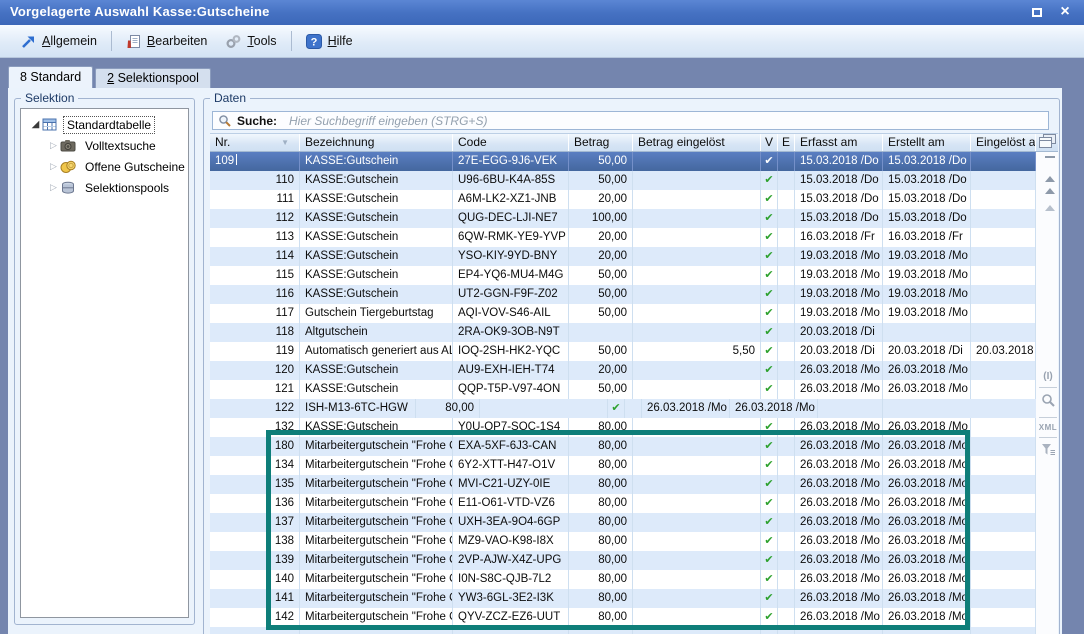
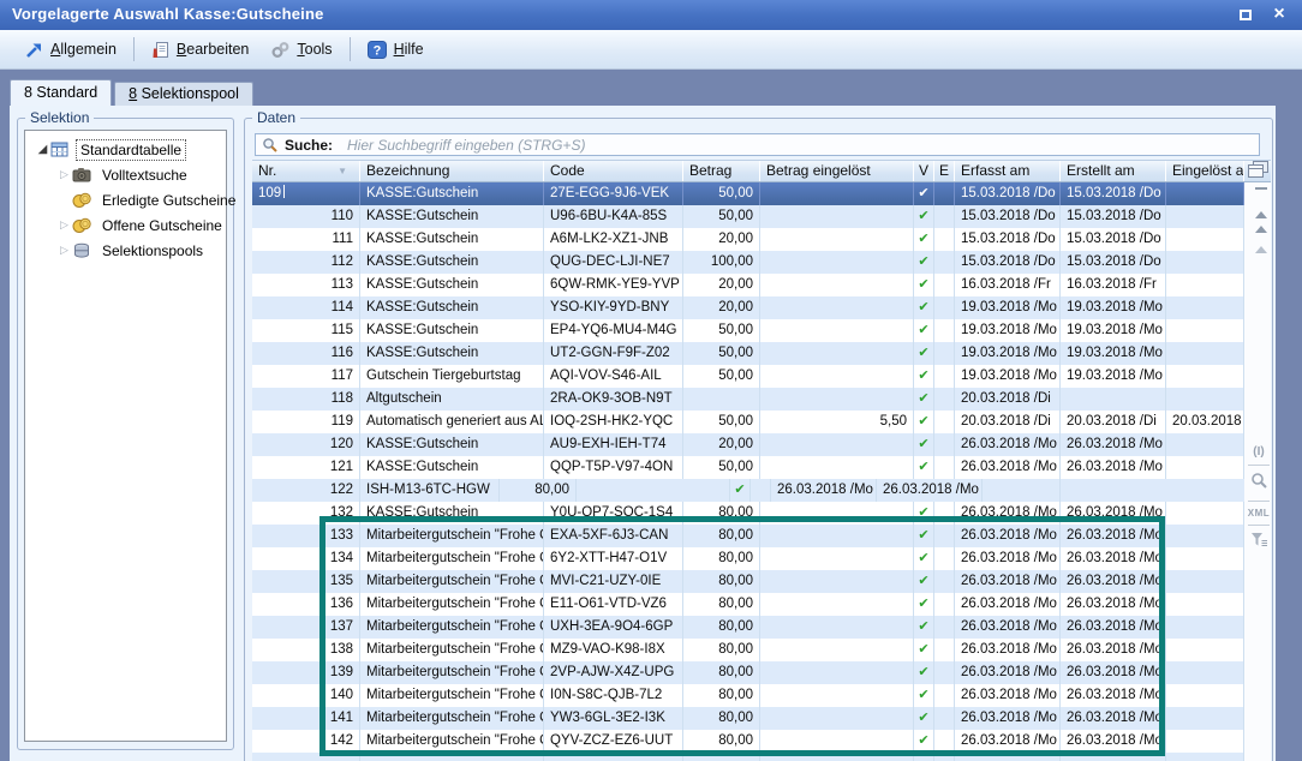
  Vorgelagerte Auswahl Kasse:Gutscheine
  ×
  Allgemein
  Bearbeiten
  Tools
  ?
  Hilfe
  8 Standard
- 2 Selektionspool
+ 8 Selektionspool
  Selektion
  ◢
  Standardtabelle
  ▷
  Volltextsuche
+ Erledigte Gutscheine
  ▷
  Offene Gutscheine
  ▷
  Selektionspools
  Daten
  Suche:
  Hier Suchbegriff eingeben (STRG+S)
  Nr.
  ▼
  Bezeichnung
  Code
  Betrag
  Betrag eingelöst
  V
  E
  Erfasst am
  Erstellt am
  Eingelöst a
  109
  KASSE:Gutschein
  27E-EGG-9J6-VEK
  50,00
  ✔
  15.03.2018 /Do
  15.03.2018 /Do
  110
  KASSE:Gutschein
  U96-6BU-K4A-85S
  50,00
  ✔
  15.03.2018 /Do
  15.03.2018 /Do
  111
  KASSE:Gutschein
  A6M-LK2-XZ1-JNB
  20,00
  ✔
  15.03.2018 /Do
  15.03.2018 /Do
  112
  KASSE:Gutschein
  QUG-DEC-LJI-NE7
  100,00
  ✔
  15.03.2018 /Do
  15.03.2018 /Do
  113
  KASSE:Gutschein
  6QW-RMK-YE9-YVP
  20,00
  ✔
  16.03.2018 /Fr
  16.03.2018 /Fr
  114
  KASSE:Gutschein
  YSO-KIY-9YD-BNY
  20,00
  ✔
  19.03.2018 /Mo
  19.03.2018 /Mo
  115
  KASSE:Gutschein
  EP4-YQ6-MU4-M4G
  50,00
  ✔
  19.03.2018 /Mo
  19.03.2018 /Mo
  116
  KASSE:Gutschein
  UT2-GGN-F9F-Z02
  50,00
  ✔
  19.03.2018 /Mo
  19.03.2018 /Mo
  117
  Gutschein Tiergeburtstag
  AQI-VOV-S46-AIL
  50,00
  ✔
  19.03.2018 /Mo
  19.03.2018 /Mo
  118
  Altgutschein
  2RA-OK9-3OB-N9T
  ✔
  20.03.2018 /Di
  119
  Automatisch generiert aus AL
  IOQ-2SH-HK2-YQC
  50,00
  5,50
  ✔
  20.03.2018 /Di
  20.03.2018 /Di
  20.03.2018
  120
  KASSE:Gutschein
  AU9-EXH-IEH-T74
  20,00
  ✔
  26.03.2018 /Mo
  26.03.2018 /Mo
  121
  KASSE:Gutschein
  QQP-T5P-V97-4ON
  50,00
  ✔
  26.03.2018 /Mo
  26.03.2018 /Mo
  122
  ISH-M13-6TC-HGW
  80,00
  ✔
  26.03.2018 /Mo
  26.03.2018 /Mo
  132
  KASSE:Gutschein
  Y0U-QP7-SOC-1S4
  80,00
  ✔
  26.03.2018 /Mo
  26.03.2018 /Mo
- 180
+ 133
  Mitarbeitergutschein "Frohe
  EXA-5XF-6J3-CAN
  80,00
  ✔
  26.03.2018 /Mo
  26.03.2018 /Mo
  134
  Mitarbeitergutschein "Frohe
  6Y2-XTT-H47-O1V
  80,00
  ✔
  26.03.2018 /Mo
  26.03.2018 /Mo
  135
  Mitarbeitergutschein "Frohe
  MVI-C21-UZY-0IE
  80,00
  ✔
  26.03.2018 /Mo
  26.03.2018 /Mo
  136
  Mitarbeitergutschein "Frohe
  E11-O61-VTD-VZ6
  80,00
  ✔
  26.03.2018 /Mo
  26.03.2018 /Mo
  137
  Mitarbeitergutschein "Frohe
  UXH-3EA-9O4-6GP
  80,00
  ✔
  26.03.2018 /Mo
  26.03.2018 /Mo
  138
  Mitarbeitergutschein "Frohe
  MZ9-VAO-K98-I8X
  80,00
  ✔
  26.03.2018 /Mo
  26.03.2018 /Mo
  139
  Mitarbeitergutschein "Frohe
  2VP-AJW-X4Z-UPG
  80,00
  ✔
  26.03.2018 /Mo
  26.03.2018 /Mo
  140
  Mitarbeitergutschein "Frohe
  I0N-S8C-QJB-7L2
  80,00
  ✔
  26.03.2018 /Mo
  26.03.2018 /Mo
  141
  Mitarbeitergutschein "Frohe
  YW3-6GL-3E2-I3K
  80,00
  ✔
  26.03.2018 /Mo
  26.03.2018 /Mo
  142
  Mitarbeitergutschein "Frohe
  QYV-ZCZ-EZ6-UUT
  80,00
  ✔
  26.03.2018 /Mo
  26.03.2018 /Mo
  (I)
  XML
